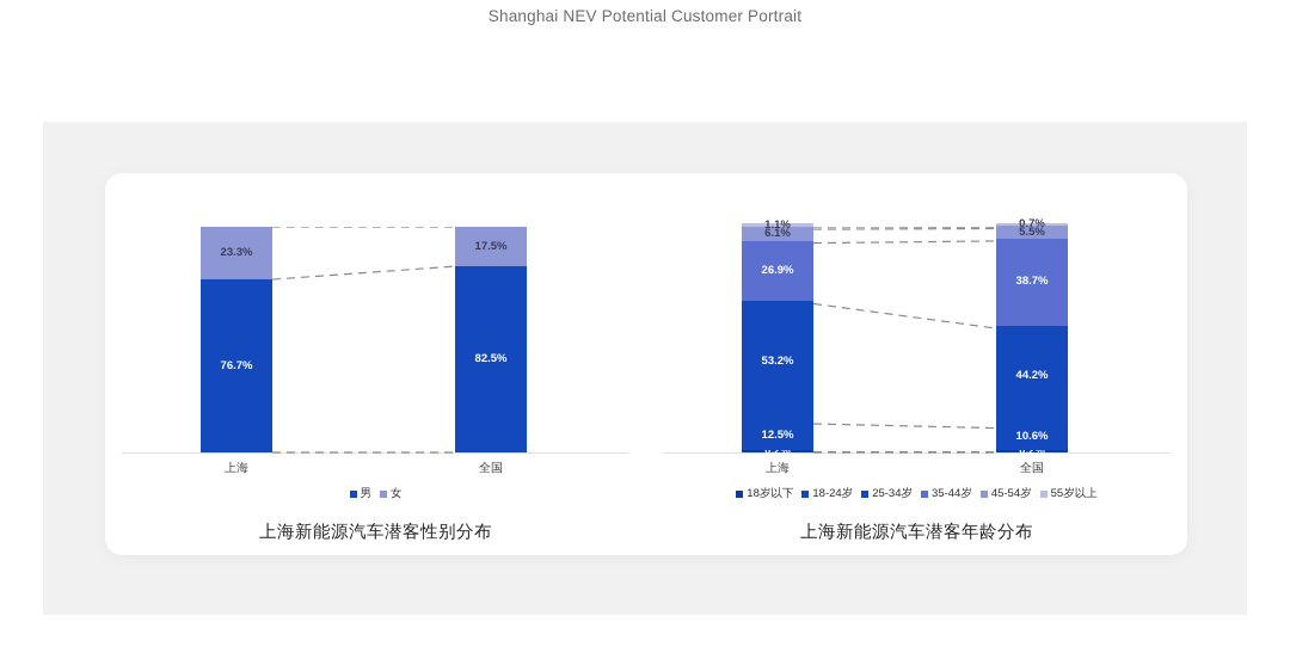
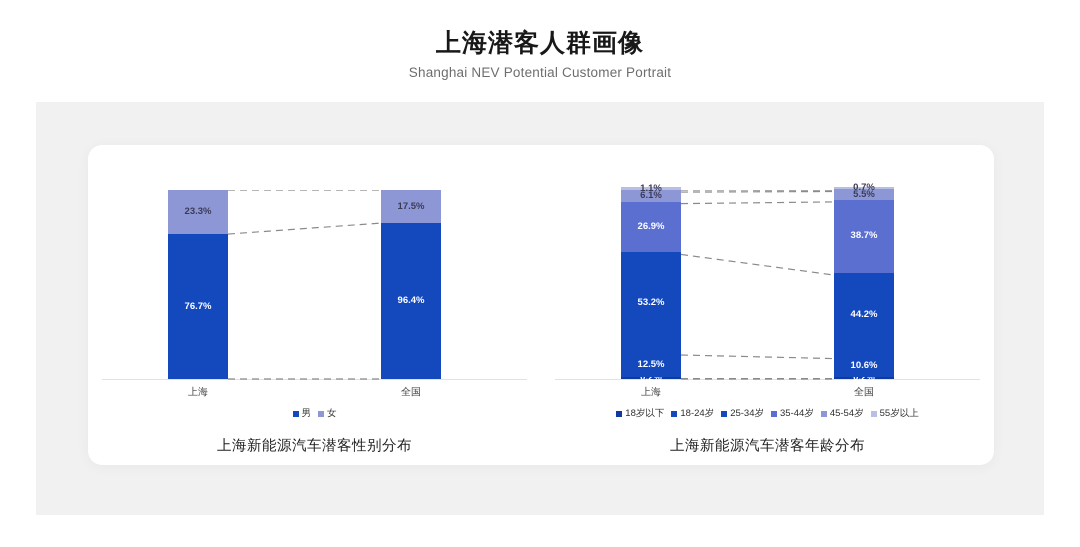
+ 上海潜客人群画像
  Shanghai NEV Potential Customer Portrait
  76.7%
  23.3%
- 82.5%
+ 96.4%
  17.5%
  上海
  全国
  男
  女
  上海新能源汽车潜客性别分布
  0.2%
  12.5%
  53.2%
  26.9%
  6.1%
  1.1%
  0.2%
  10.6%
  44.2%
  38.7%
  5.5%
  0.7%
  上海
  全国
  18岁以下
  18-24岁
  25-34岁
  35-44岁
  45-54岁
  55岁以上
  上海新能源汽车潜客年龄分布
